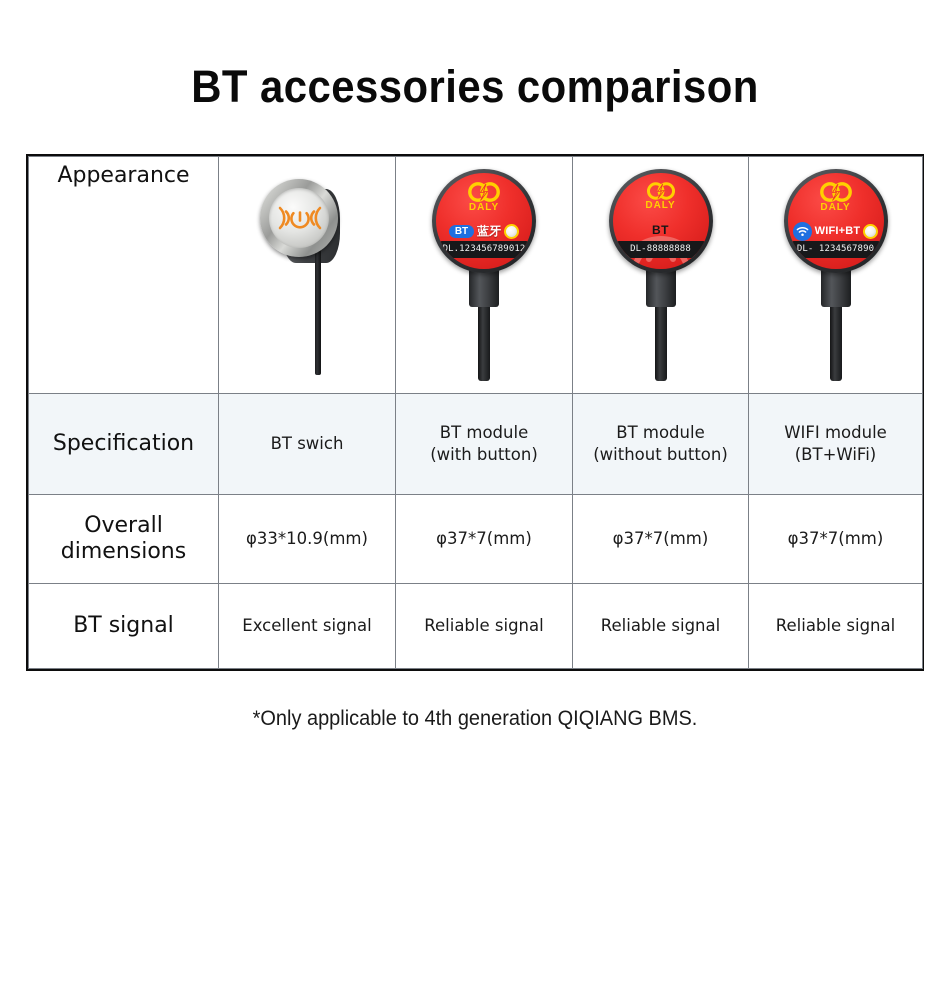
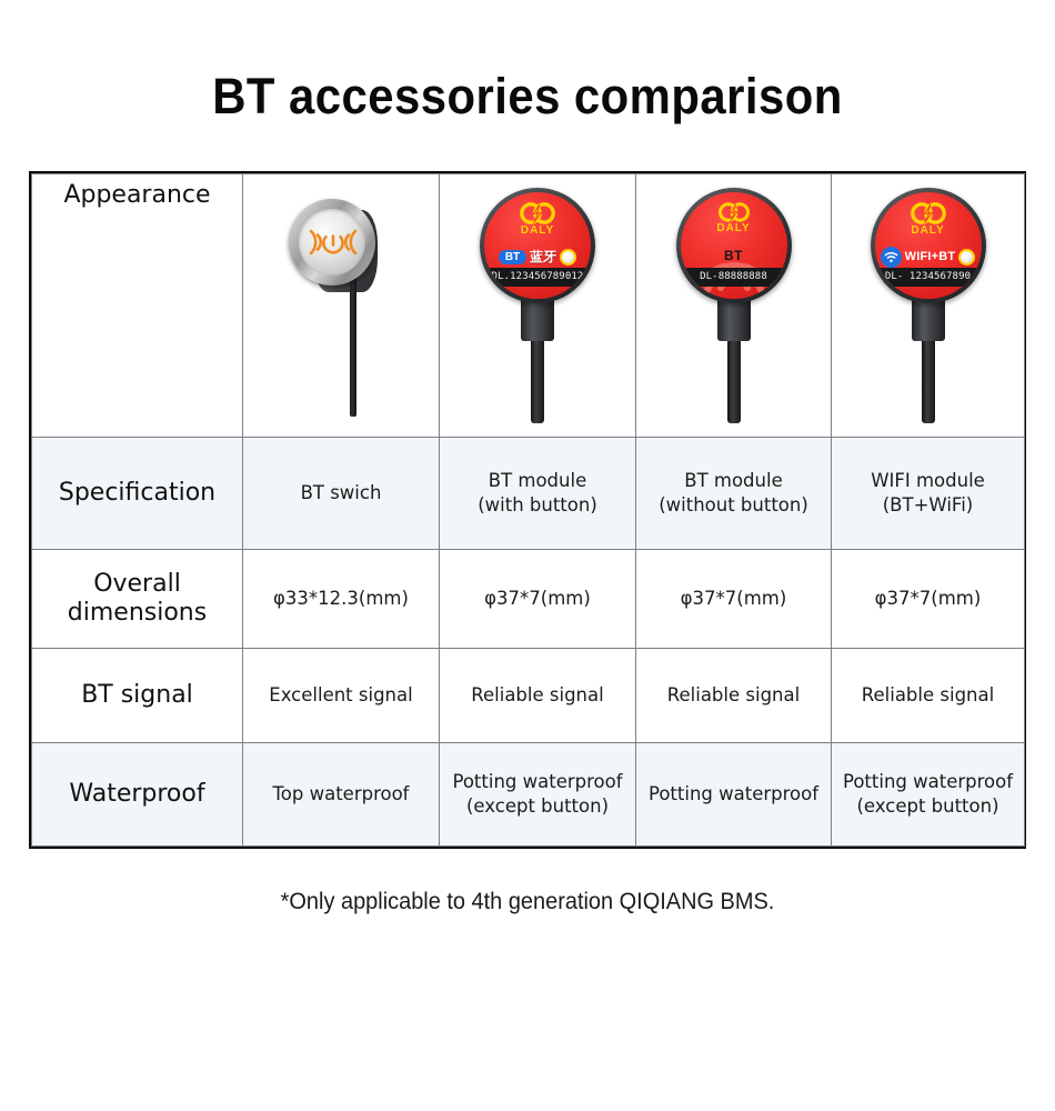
  BT accessories comparison
  Appearance		DALY BT 蓝牙 DL.123456789012	DALY BT DL-88888888	DALY WIFI+BT DL- 1234567890
  Specification	BT swich	BT module (with button)	BT module (without button)	WIFI module (BT+WiFi)
- Overall dimensions	φ33*10.9(mm)	φ37*7(mm)	φ37*7(mm)	φ37*7(mm)
+ Overall dimensions	φ33*12.3(mm)	φ37*7(mm)	φ37*7(mm)	φ37*7(mm)
  BT signal	Excellent signal	Reliable signal	Reliable signal	Reliable signal
+ Waterproof	Top waterproof	Potting waterproof (except button)	Potting waterproof	Potting waterproof (except button)
  *Only applicable to 4th generation QIQIANG BMS.
